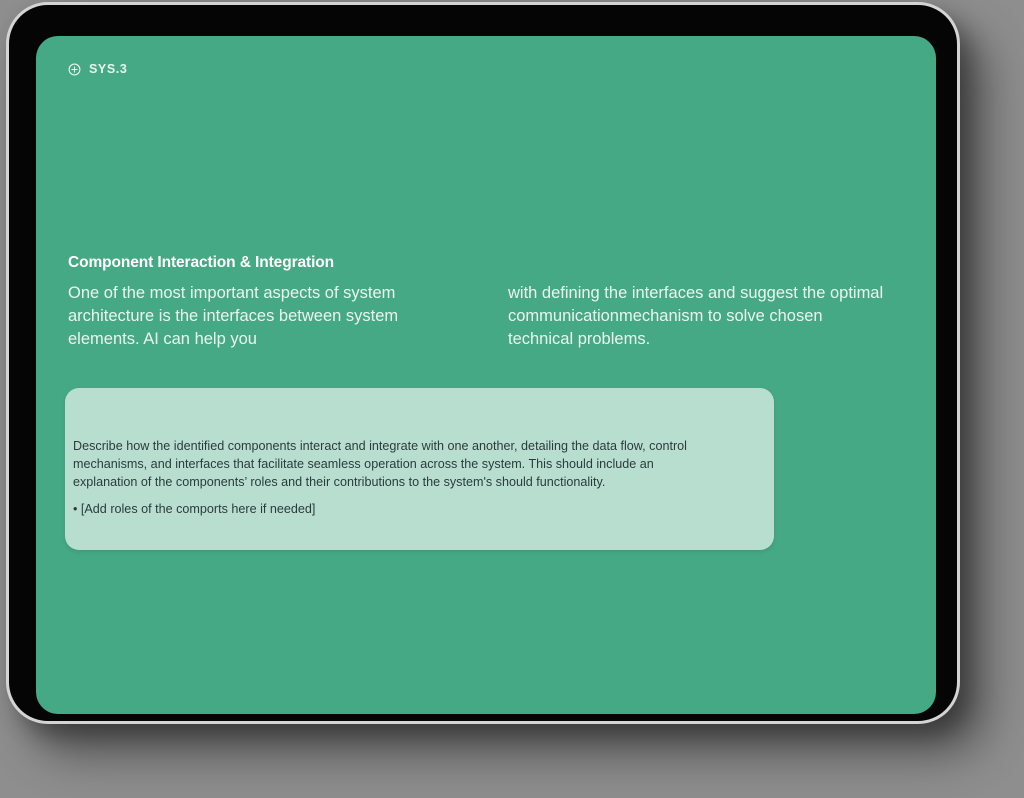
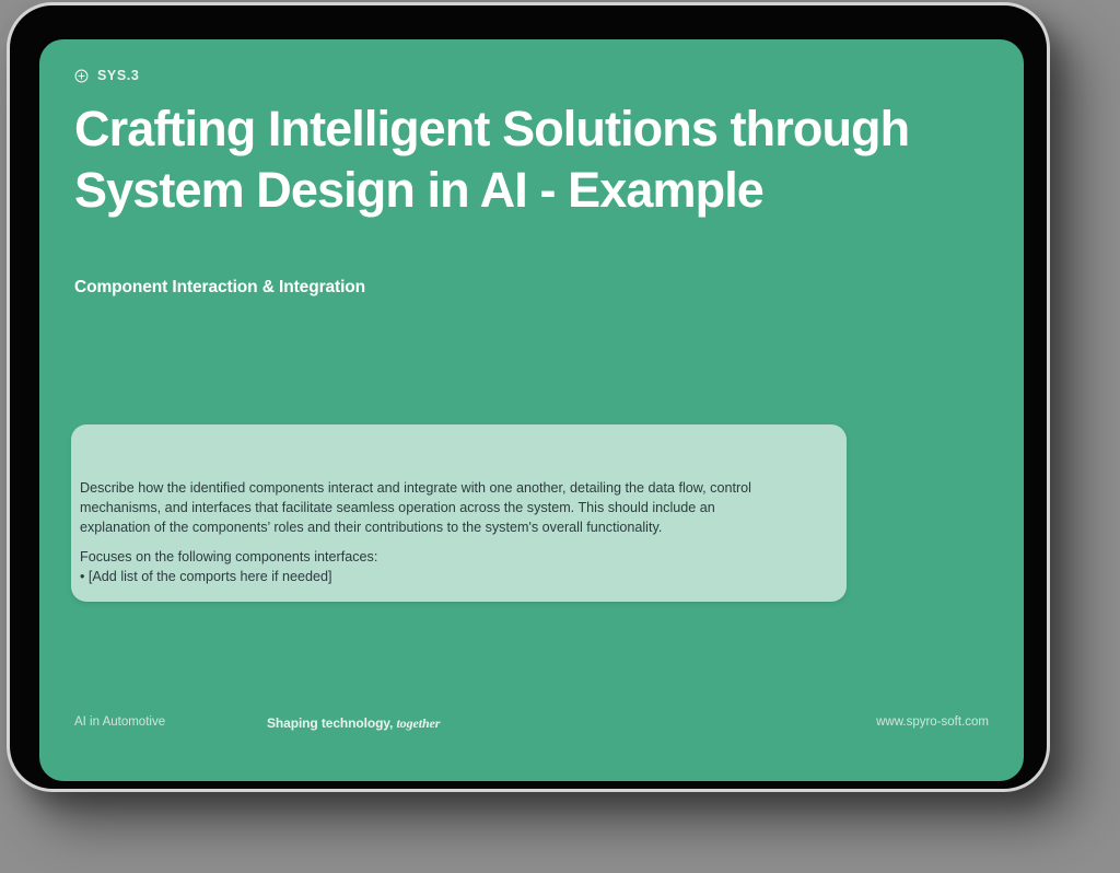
  SYS.3
+ Crafting Intelligent Solutions through System Design in AI - Example
  Component Interaction & Integration
- One of the most important aspects of system architecture is the interfaces between system elements. AI can help you
- with defining the interfaces and suggest the optimal communicationmechanism to solve chosen technical problems.
- Describe how the identified components interact and integrate with one another, detailing the data flow, control mechanisms, and interfaces that facilitate seamless operation across the system. This should include an explanation of the components’ roles and their contributions to the system's should functionality.
+ Describe how the identified components interact and integrate with one another, detailing the data flow, control mechanisms, and interfaces that facilitate seamless operation across the system. This should include an explanation of the components’ roles and their contributions to the system's overall functionality.
+ Focuses on the following components interfaces:
- • [Add roles of the comports here if needed]
+ • [Add list of the comports here if needed]
+ AI in Automotive
+ Shaping technology, together
+ www.spyro-soft.com
